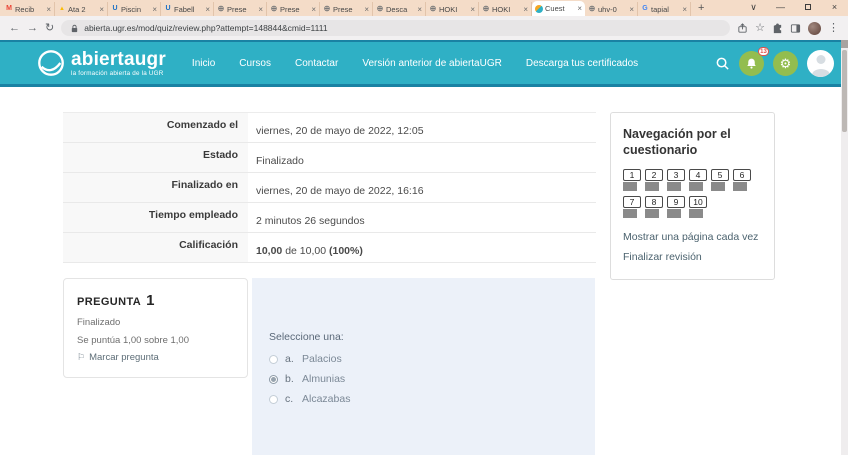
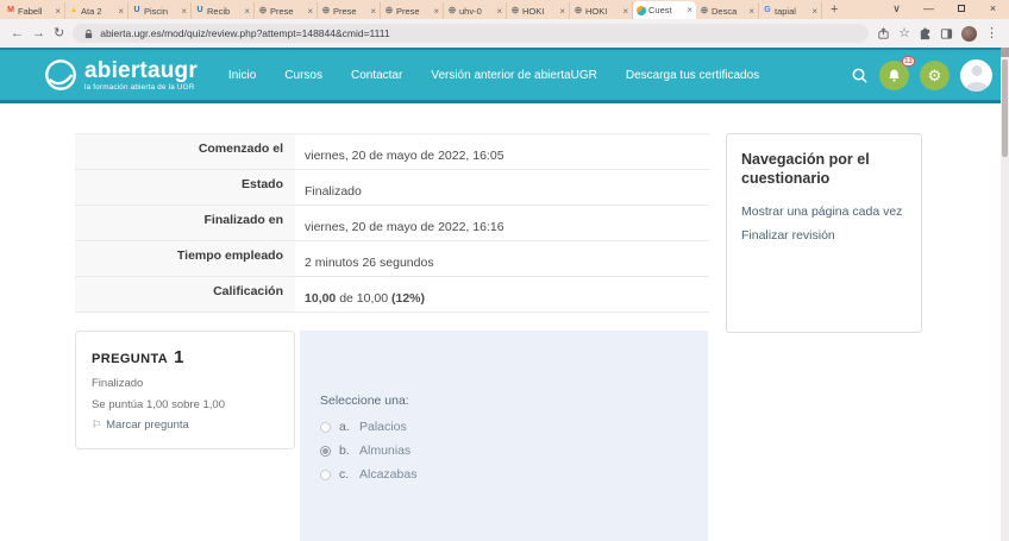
- Recib
+ Fabell
  ×
  Ata 2
  ×
  Piscin
  ×
- Fabell
+ Recib
  ×
  ⊕
  Prese
  ×
  ⊕
  Prese
  ×
  ⊕
  Prese
  ×
  ⊕
- Desca
+ uhv-0
  ×
  ⊕
  HOKI
  ×
  ⊕
  HOKI
  ×
  Cuest
  ×
  ⊕
- uhv-0
+ Desca
  ×
  tapial
  ×
  +
  ∨
  —
  ×
  ←
  →
  ↻
  abierta.ugr.es/mod/quiz/review.php?attempt=148844&cmid=1111
  ☆
  ⋮
  abiertaugr
  Inicio
  Cursos
  Contactar
  Versión anterior de abiertaUGR
  Descarga tus certificados
  ⚙
  Comenzado el
- viernes, 20 de mayo de 2022, 12:05
+ viernes, 20 de mayo de 2022, 16:05
  Estado
  Finalizado
  Finalizado en
  viernes, 20 de mayo de 2022, 16:16
  Tiempo empleado
  2 minutos 26 segundos
  Calificación
- 10,00 de 10,00 (100%)
+ 10,00 de 10,00 (12%)
  Navegación por el cuestionario
- 1
- 2
- 3
- 4
- 5
- 6
- 7
- 8
- 9
- 10
  Mostrar una página cada vez
  Finalizar revisión
  PREGUNTA 1
  Finalizado
  Se puntúa 1,00 sobre 1,00
  ⚐
  Marcar pregunta
  Seleccione una:
  a.
  Palacios
  b.
  Almunias
  c.
  Alcazabas
